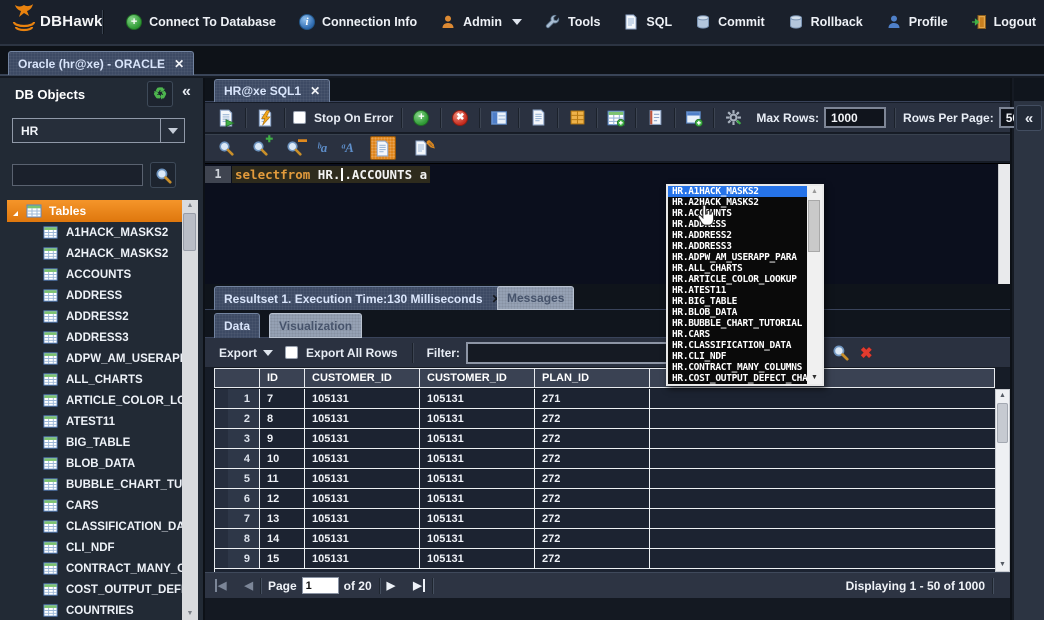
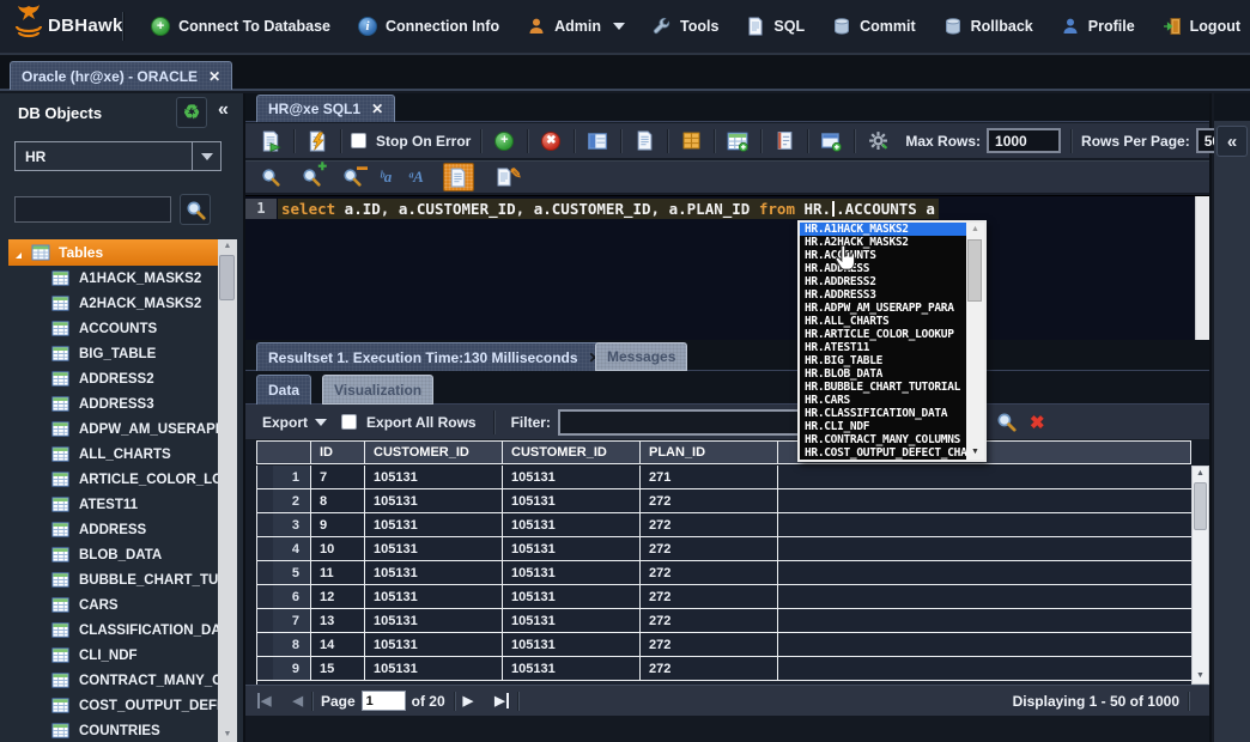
  DBHawk
  +
  Connect To Database
  i
  Connection Info
  Admin
  Tools
  SQL
  Commit
  Rollback
  Profile
  Logout
  Oracle (hr@xe) - ORACLE
  ✕
  DB Objects
  ♻
  «
  HR
  Tables
  A1HACK_MASKS2
  A2HACK_MASKS2
  ACCOUNTS
- ADDRESS
+ BIG_TABLE
  ADDRESS2
  ADDRESS3
  ADPW_AM_USERAP
  ALL_CHARTS
  ARTICLE_COLOR_L
  ATEST11
- BIG_TABLE
+ ADDRESS
  BLOB_DATA
  BUBBLE_CHART_TU
  CARS
  CLASSIFICATION_DA
  CLI_NDF
  CONTRACT_MANY_
  COST_OUTPUT_DEF
  COUNTRIES
  HR@xe SQL1
  ✕
  Stop On Error
  +
  ✖
  Max Rows:
  1000
  Rows Per Page:
  ✚
  ▬
  ᵇa
  ᵃA
  ✎
  1
  select
+ a.ID, a.CUSTOMER_ID, a.CUSTOMER_ID, a.PLAN_ID
  from
  HR.
  .ACCOUNTS a
  Resultset 1. Execution Time:130 Milliseconds
  Messages
  Data
  Visualization
  Export
  Export All Rows
  Filter:
  ✖
  ID
  CUSTOMER_ID
  CUSTOMER_ID
  PLAN_ID
  1
  7
  105131
  105131
  271
  2
  8
  105131
  105131
  272
  3
  9
  105131
  105131
  272
  4
  10
  105131
  105131
  272
  5
  11
  105131
  105131
  272
  6
  12
  105131
  105131
  272
  7
  13
  105131
  105131
  272
  8
  14
  105131
  105131
  272
  9
  15
  105131
  105131
  272
  ◀
  ◀
  Page
  1
  of 20
  ▶
  ▶
  Displaying 1 - 50 of 1000
  «
  HR.A1HACK_MASKS2
  HR.A2HACK_MASKS2
  HR.ACCNTS
  HR.ADDESS
  HR.ADDRESS2
  HR.ADDRESS3
  HR.ADPW_AM_USERAPP_PARA
  HR.ALL_CHARTS
  HR.ARTICLE_COLOR_LOOKUP
  HR.ATEST11
  HR.BIG_TABLE
  HR.BLOB_DATA
  HR.BUBBLE_CHART_TUTORIAL
  HR.CARS
  HR.CLASSIFICATION_DATA
  HR.CLI_NDF
  HR.CONTRACT_MANY_COLUMNS
  HR.COST_OUTPUT_DEFECT_CHA
